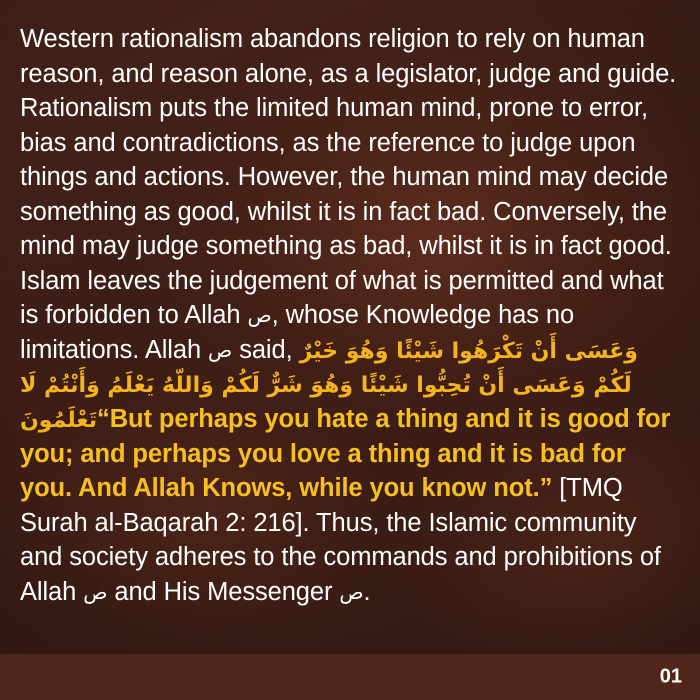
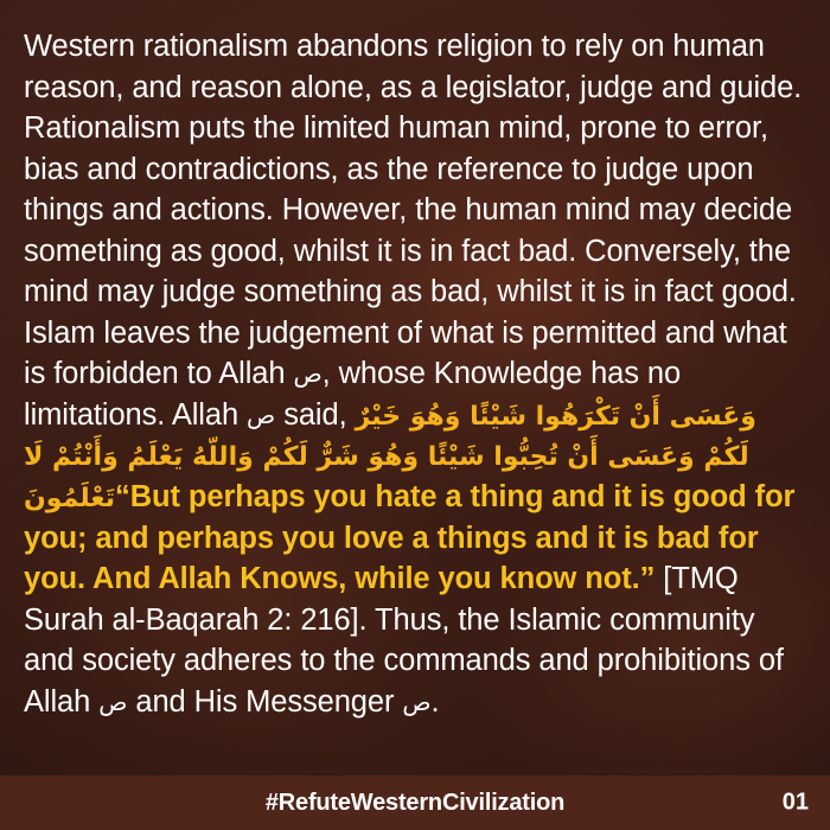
- Western rationalism abandons religion to rely on human reason, and reason alone, as a legislator, judge and guide. Rationalism puts the limited human mind, prone to error, bias and contradictions, as the reference to judge upon things and actions. However, the human mind may decide something as good, whilst it is in fact bad. Conversely, the mind may judge something as bad, whilst it is in fact good. Islam leaves the judgement of what is permitted and what is forbidden to Allah ص, whose Knowledge has no limitations. Allah ص said, وَعَسَى أَنْ تَكْرَهُوا شَيْئًا وَهُوَ خَيْرٌ لَكُمْ وَعَسَى أَنْ تُحِبُّوا شَيْئًا وَهُوَ شَرٌّ لَكُمْ وَاللّهُ يَعْلَمُ وَأَنْتُمْ لَا تَعْلَمُونَ “But perhaps you hate a thing and it is good for you; and perhaps you love a thing and it is bad for you. And Allah Knows, while you know not.” [TMQ Surah al-Baqarah 2: 216]. Thus, the Islamic community and society adheres to the commands and prohibitions of Allah ص and His Messenger ص.
+ Western rationalism abandons religion to rely on human reason, and reason alone, as a legislator, judge and guide. Rationalism puts the limited human mind, prone to error, bias and contradictions, as the reference to judge upon things and actions. However, the human mind may decide something as good, whilst it is in fact bad. Conversely, the mind may judge something as bad, whilst it is in fact good. Islam leaves the judgement of what is permitted and what is forbidden to Allah ص, whose Knowledge has no limitations. Allah ص said, وَعَسَى أَنْ تَكْرَهُوا شَيْئًا وَهُوَ خَيْرٌ لَكُمْ وَعَسَى أَنْ تُحِبُّوا شَيْئًا وَهُوَ شَرٌّ لَكُمْ وَاللّهُ يَعْلَمُ وَأَنْتُمْ لَا تَعْلَمُونَ “But perhaps you hate a thing and it is good for you; and perhaps you love a things and it is bad for you. And Allah Knows, while you know not.” [TMQ Surah al-Baqarah 2: 216]. Thus, the Islamic community and society adheres to the commands and prohibitions of Allah ص and His Messenger ص.
+ #RefuteWesternCivilization
  01
